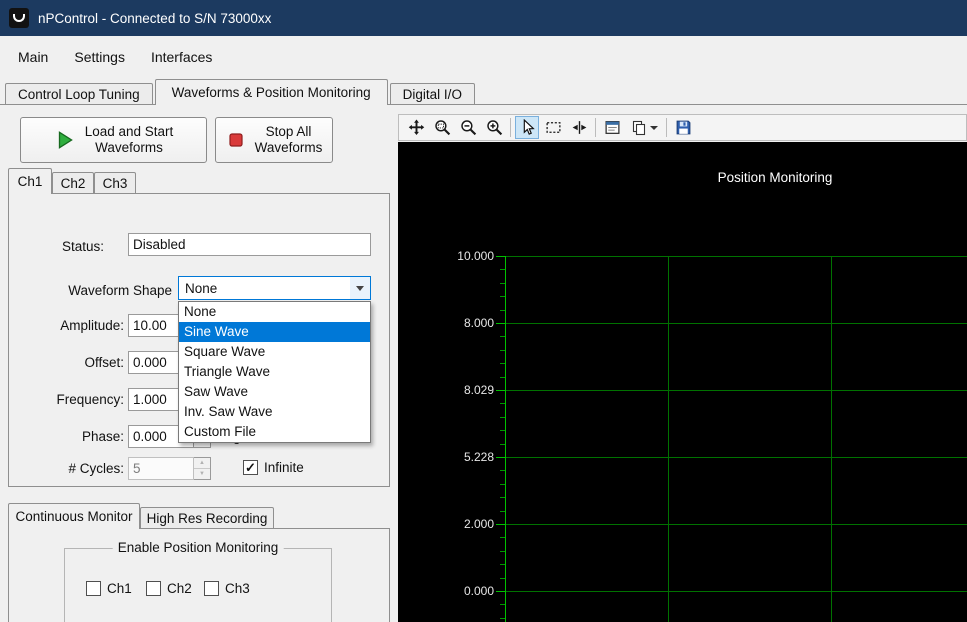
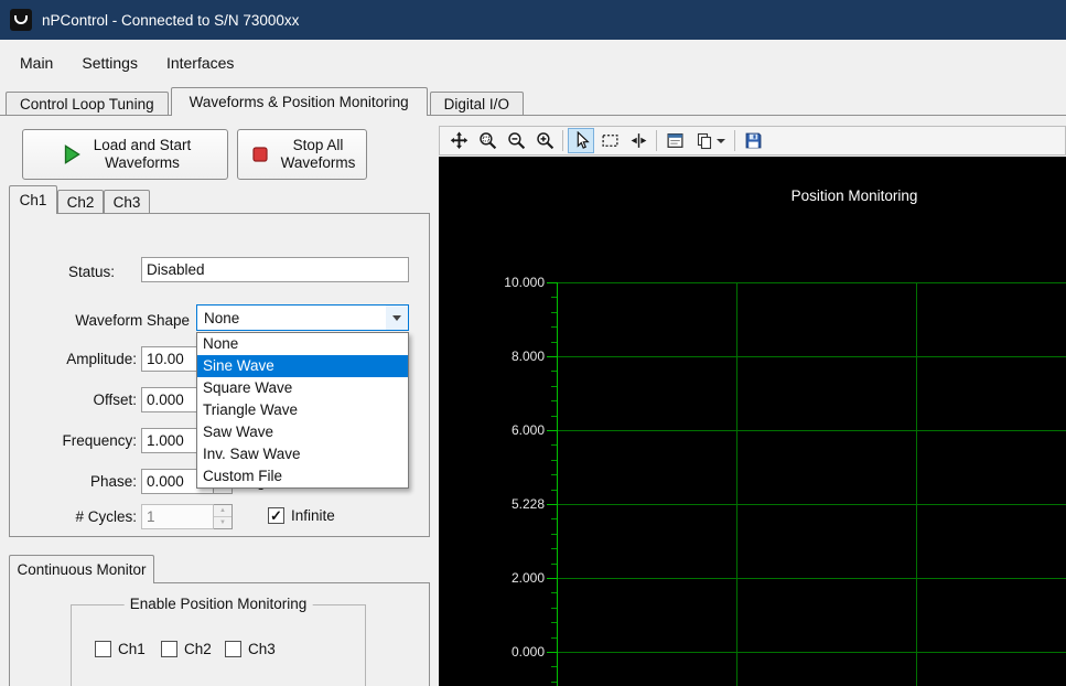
  nPControl - Connected to S/N 73000xx
  Main
  Settings
  Interfaces
  Control Loop Tuning
  Waveforms & Position Monitoring
  Digital I/O
  Load and Start
  Waveforms
  Stop All
  Waveforms
  Ch1
  Ch2
  Ch3
  Status:
  Disabled
  Waveform Shape
  None
  Amplitude:
  10.00
  Offset:
  0.000
  Frequency:
  1.000
  Phase:
  0.000
  # Cycles:
- 5
+ 1
  ✓
  Infinite
  None
  Sine Wave
  Square Wave
  Triangle Wave
  Saw Wave
  Inv. Saw Wave
  Custom File
  Continuous Monitor
- High Res Recording
  Enable Position Monitoring
  Ch1
  Ch2
  Ch3
  Position Monitoring
  10.000
  8.000
- 8.029
+ 6.000
  5.228
  2.000
  0.000
